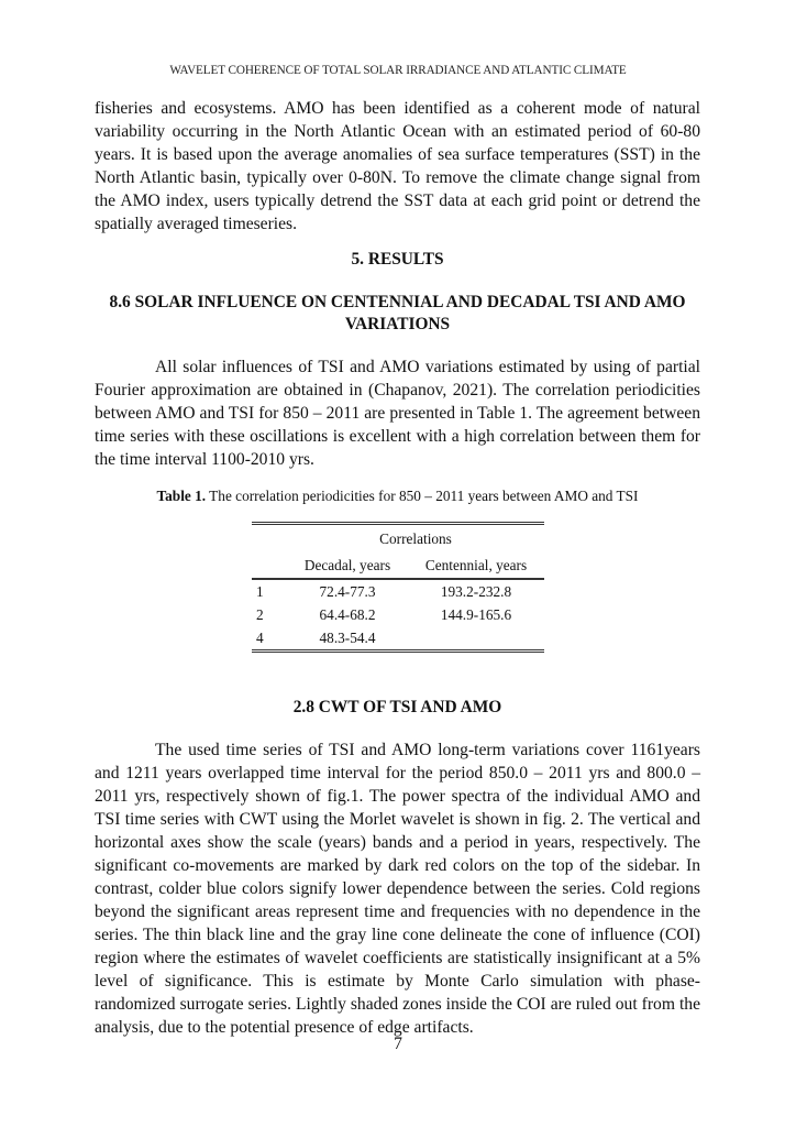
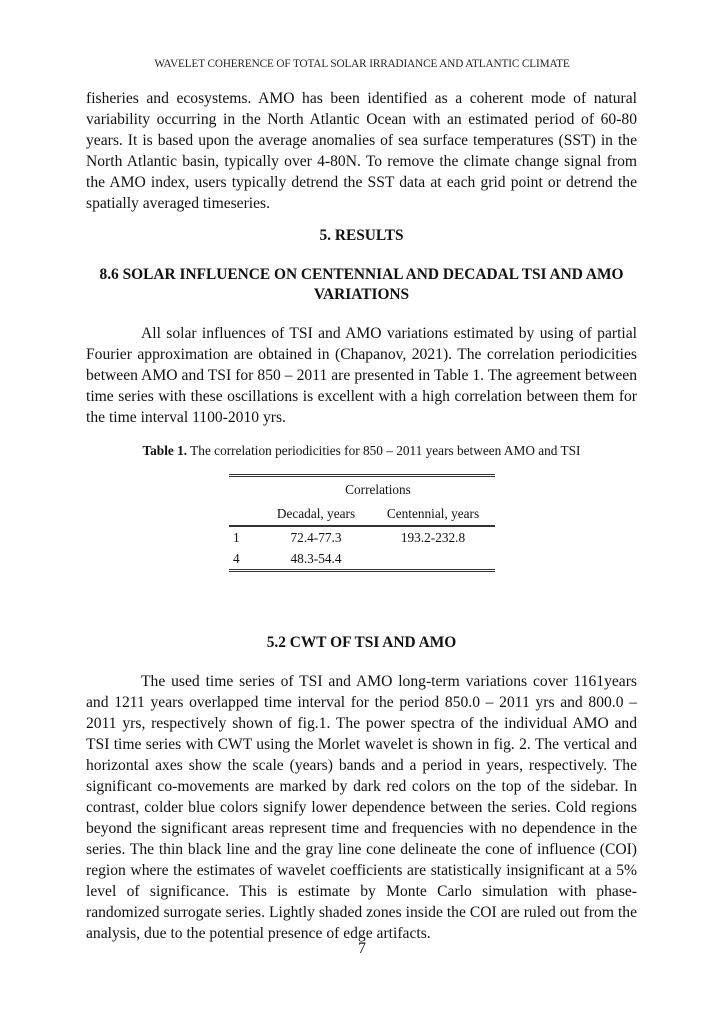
  WAVELET COHERENCE OF TOTAL SOLAR IRRADIANCE AND ATLANTIC CLIMATE
- fisheries and ecosystems. AMO has been identified as a coherent mode of natural variability occurring in the North Atlantic Ocean with an estimated period of 60-80 years. It is based upon the average anomalies of sea surface temperatures (SST) in the North Atlantic basin, typically over 0-80N. To remove the climate change signal from the AMO index, users typically detrend the SST data at each grid point or detrend the spatially averaged timeseries.
+ fisheries and ecosystems. AMO has been identified as a coherent mode of natural variability occurring in the North Atlantic Ocean with an estimated period of 60-80 years. It is based upon the average anomalies of sea surface temperatures (SST) in the North Atlantic basin, typically over 4-80N. To remove the climate change signal from the AMO index, users typically detrend the SST data at each grid point or detrend the spatially averaged timeseries.
  5. RESULTS
  8.6 SOLAR INFLUENCE ON CENTENNIAL AND DECADAL TSI AND AMO VARIATIONS
  All solar influences of TSI and AMO variations estimated by using of partial Fourier approximation are obtained in (Chapanov, 2021). The correlation periodicities between AMO and TSI for 850 – 2011 are presented in Table 1. The agreement between time series with these oscillations is excellent with a high correlation between them for the time interval 1100-2010 yrs.
  Table 1. The correlation periodicities for 850 – 2011 years between AMO and TSI
  	Correlations
  	Decadal, years	Centennial, years
  1	72.4-77.3	193.2-232.8
- 2	64.4-68.2	144.9-165.6
  4	48.3-54.4
- 2.8 CWT OF TSI AND AMO
+ 5.2 CWT OF TSI AND AMO
  The used time series of TSI and AMO long-term variations cover 1161years and 1211 years overlapped time interval for the period 850.0 – 2011 yrs and 800.0 – 2011 yrs, respectively shown of fig.1. The power spectra of the individual AMO and TSI time series with CWT using the Morlet wavelet is shown in fig. 2. The vertical and horizontal axes show the scale (years) bands and a period in years, respectively. The significant co-movements are marked by dark red colors on the top of the sidebar. In contrast, colder blue colors signify lower dependence between the series. Cold regions beyond the significant areas represent time and frequencies with no dependence in the series. The thin black line and the gray line cone delineate the cone of influence (COI) region where the estimates of wavelet coefficients are statistically insignificant at a 5% level of significance. This is estimate by Monte Carlo simulation with phase-randomized surrogate series. Lightly shaded zones inside the COI are ruled out from the analysis, due to the potential presence of edge artifacts.
  7
